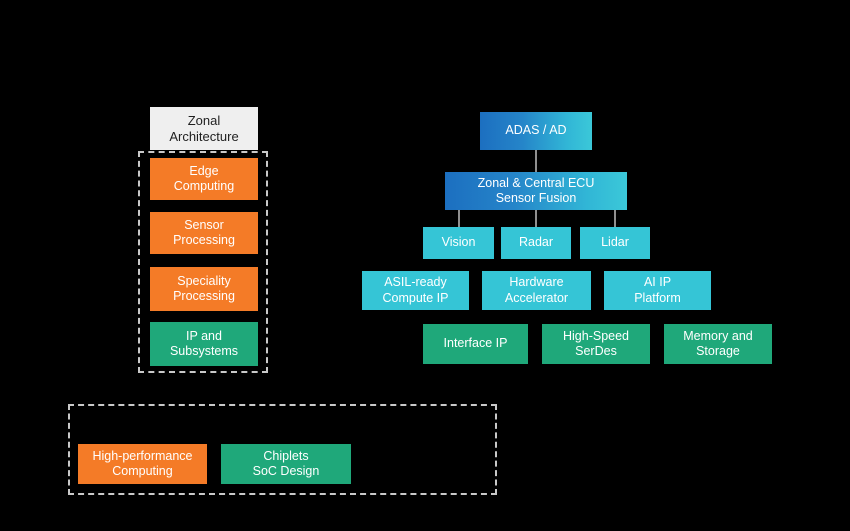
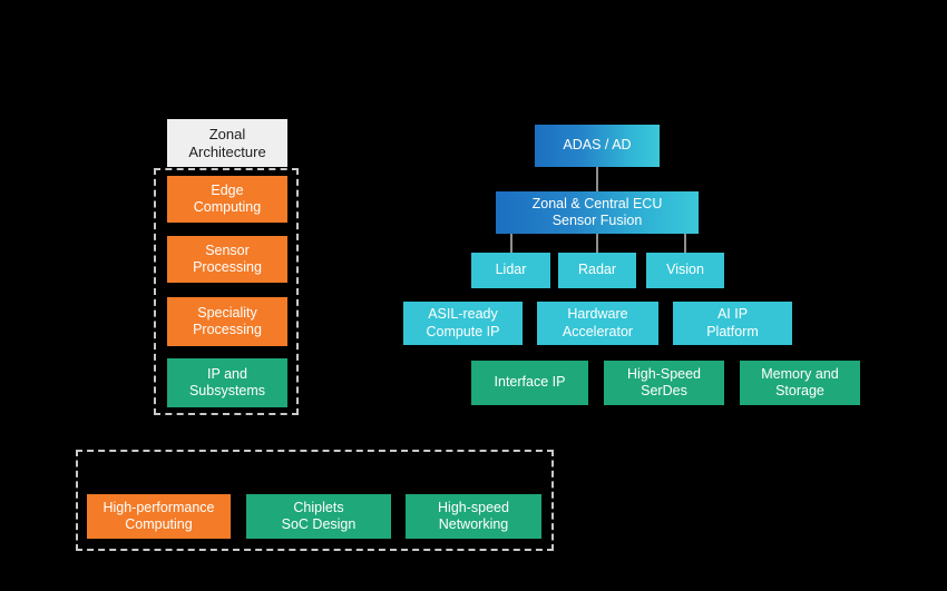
  Zonal
  Architecture
  Edge
  Computing
  Sensor
  Processing
  Speciality
  Processing
  IP and
  Subsystems
  ADAS / AD
  Zonal & Central ECU
  Sensor Fusion
- Vision
+ Lidar
  Radar
- Lidar
+ Vision
  ASIL-ready
  Compute IP
  Hardware
  Accelerator
  AI IP
  Platform
  Interface IP
  High-Speed
  SerDes
  Memory and
  Storage
  High-performance
  Computing
  Chiplets
  SoC Design
+ High-speed
+ Networking
